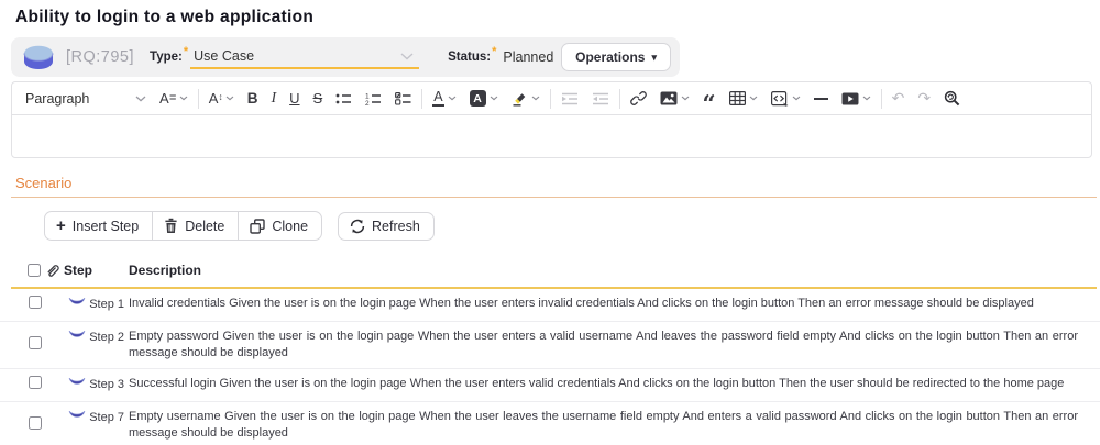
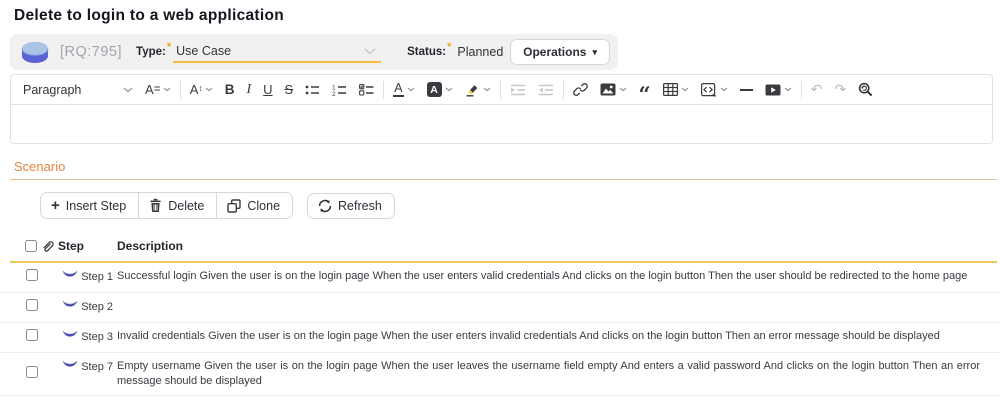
- Ability to login to a web application
+ Delete to login to a web application
  [RQ:795]
  Type:*
  Use Case
  Status:*
  Planned
  Operations
  ▾
  Paragraph
  A≣
  A↕
  B
  I
  U
  S
  A
  A
  “
  ↶
  ↷
  Scenario
  +
  Insert Step
  Delete
  Clone
  Refresh
  Step
  Description
  Step 1
- Invalid credentials Given the user is on the login page When the user enters invalid credentials And clicks on the login button Then an error message should be displayed
+ Successful login Given the user is on the login page When the user enters valid credentials And clicks on the login button Then the user should be redirected to the home page
  Step 2
- Empty password Given the user is on the login page When the user enters a valid username And leaves the password field empty And clicks on the login button Then an error message should be displayed
  Step 3
- Successful login Given the user is on the login page When the user enters valid credentials And clicks on the login button Then the user should be redirected to the home page
+ Invalid credentials Given the user is on the login page When the user enters invalid credentials And clicks on the login button Then an error message should be displayed
  Step 7
  Empty username Given the user is on the login page When the user leaves the username field empty And enters a valid password And clicks on the login button Then an error message should be displayed
